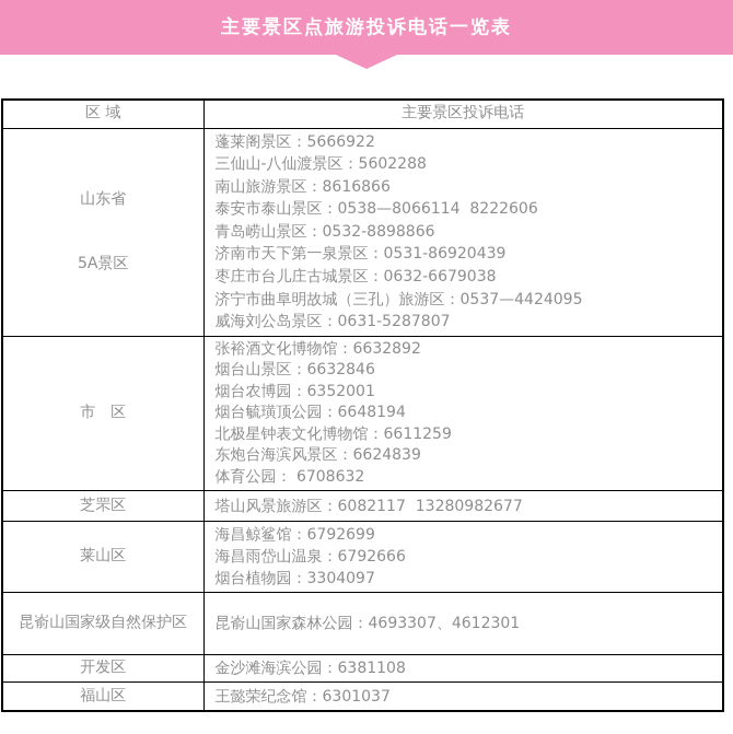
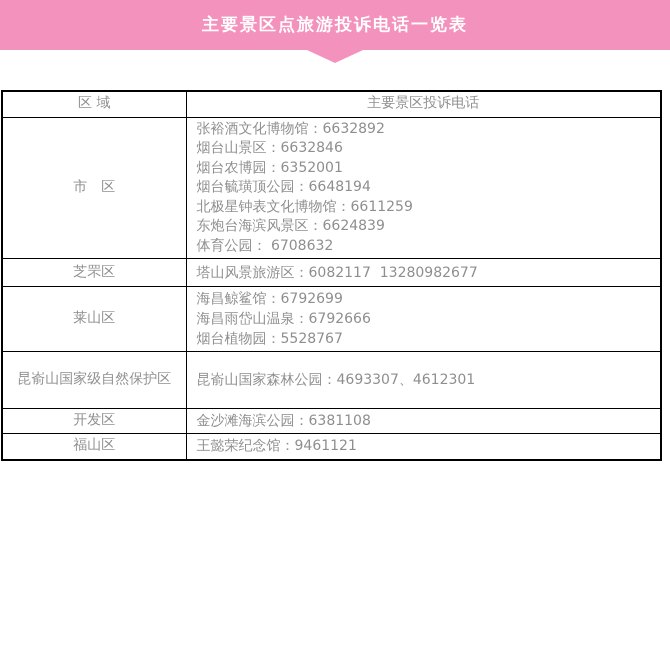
  主要景区点旅游投诉电话一览表
  区 域	主要景区投诉电话
- 山东省 5A景区	蓬莱阁景区：5666922 三仙山-八仙渡景区：5602288 南山旅游景区：8616866 泰安市泰山景区：0538—8066114 8222606 青岛崂山景区：0532-8898866 济南市天下第一泉景区：0531-86920439 枣庄市台儿庄古城景区：0632-6679038 济宁市曲阜明故城（三孔）旅游区：0537—4424095 威海刘公岛景区：0631-5287807
  市 区	张裕酒文化博物馆：6632892 烟台山景区：6632846 烟台农博园：6352001 烟台毓璜顶公园：6648194 北极星钟表文化博物馆：6611259 东炮台海滨风景区：6624839 体育公园： 6708632
  芝罘区	塔山风景旅游区：6082117 13280982677
- 莱山区	海昌鲸鲨馆：6792699 海昌雨岱山温泉：6792666 烟台植物园：3304097
+ 莱山区	海昌鲸鲨馆：6792699 海昌雨岱山温泉：6792666 烟台植物园：5528767
  昆嵛山国家级自然保护区	昆嵛山国家森林公园：4693307、4612301
  开发区	金沙滩海滨公园：6381108
- 福山区	王懿荣纪念馆：6301037
+ 福山区	王懿荣纪念馆：9461121
